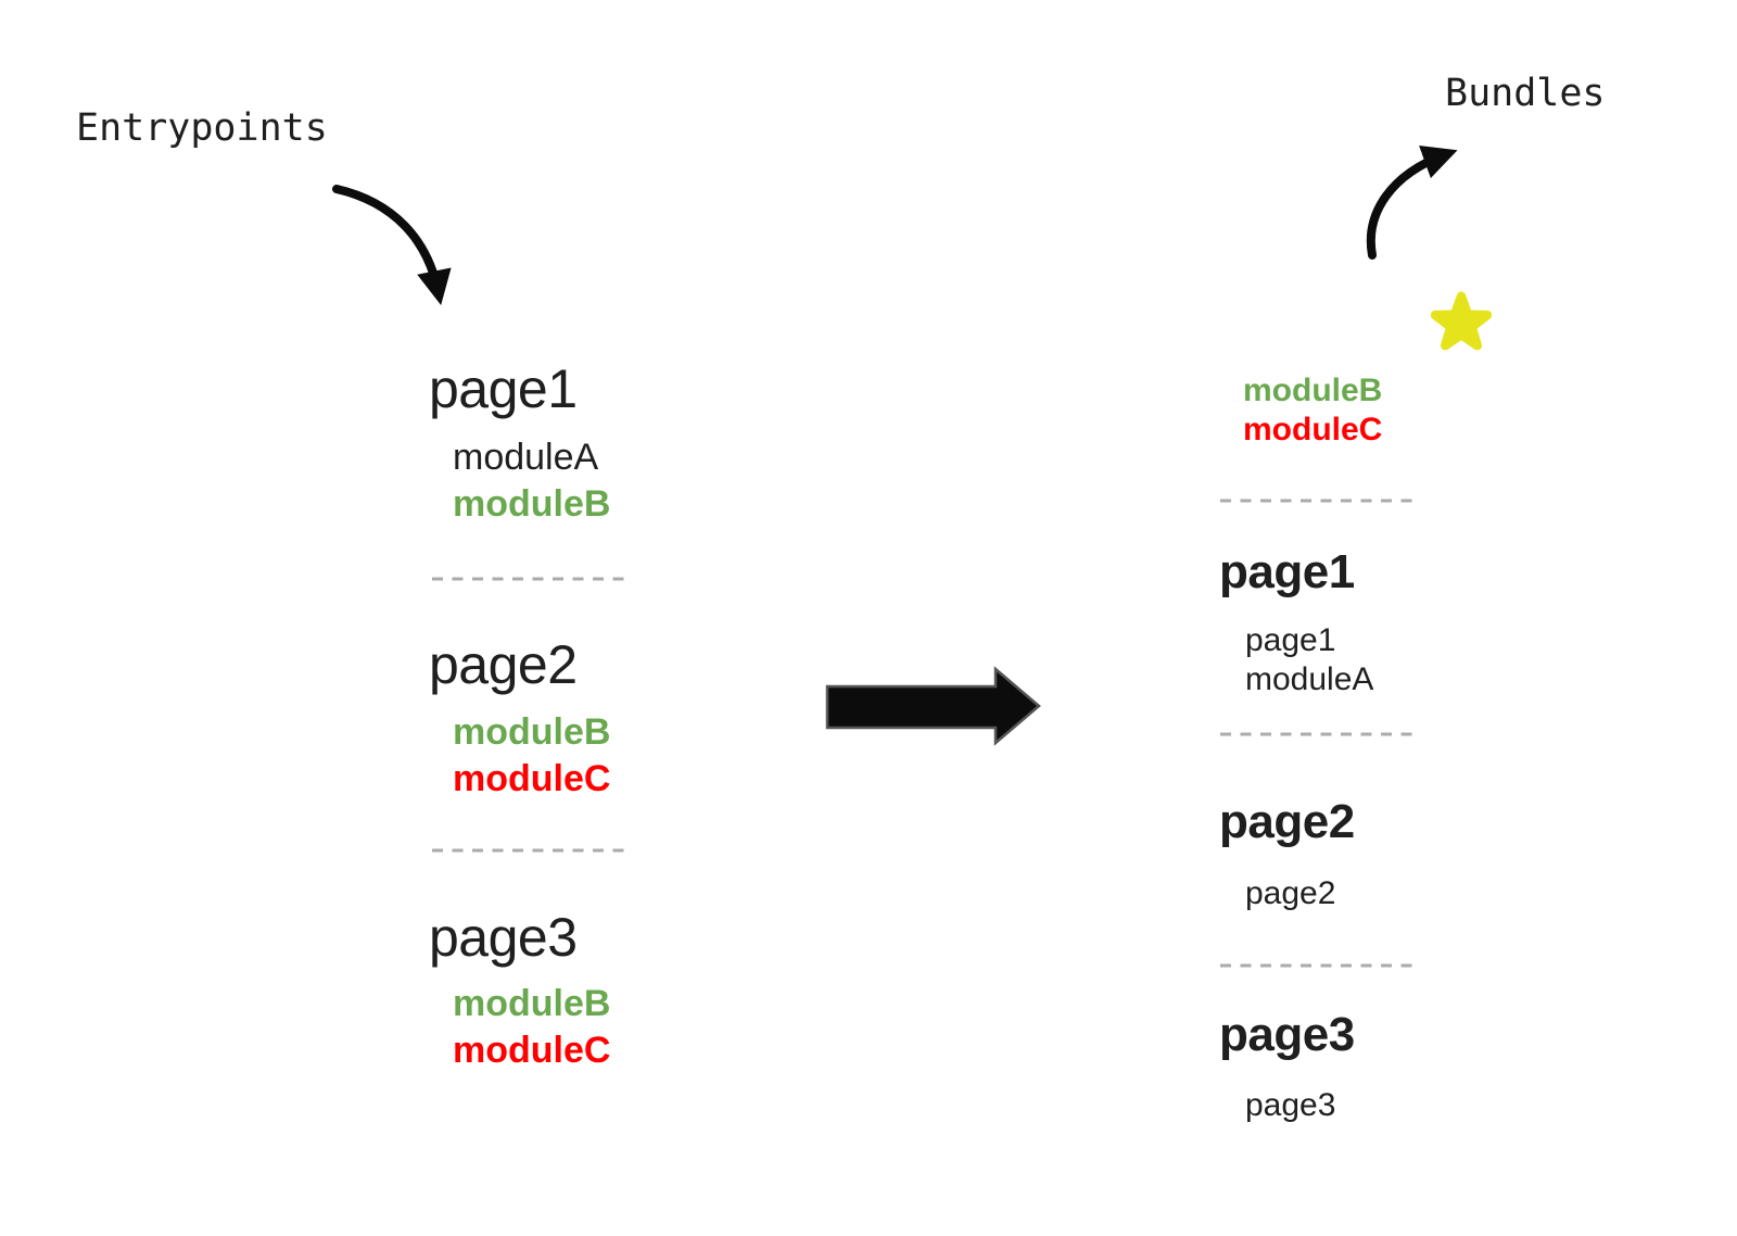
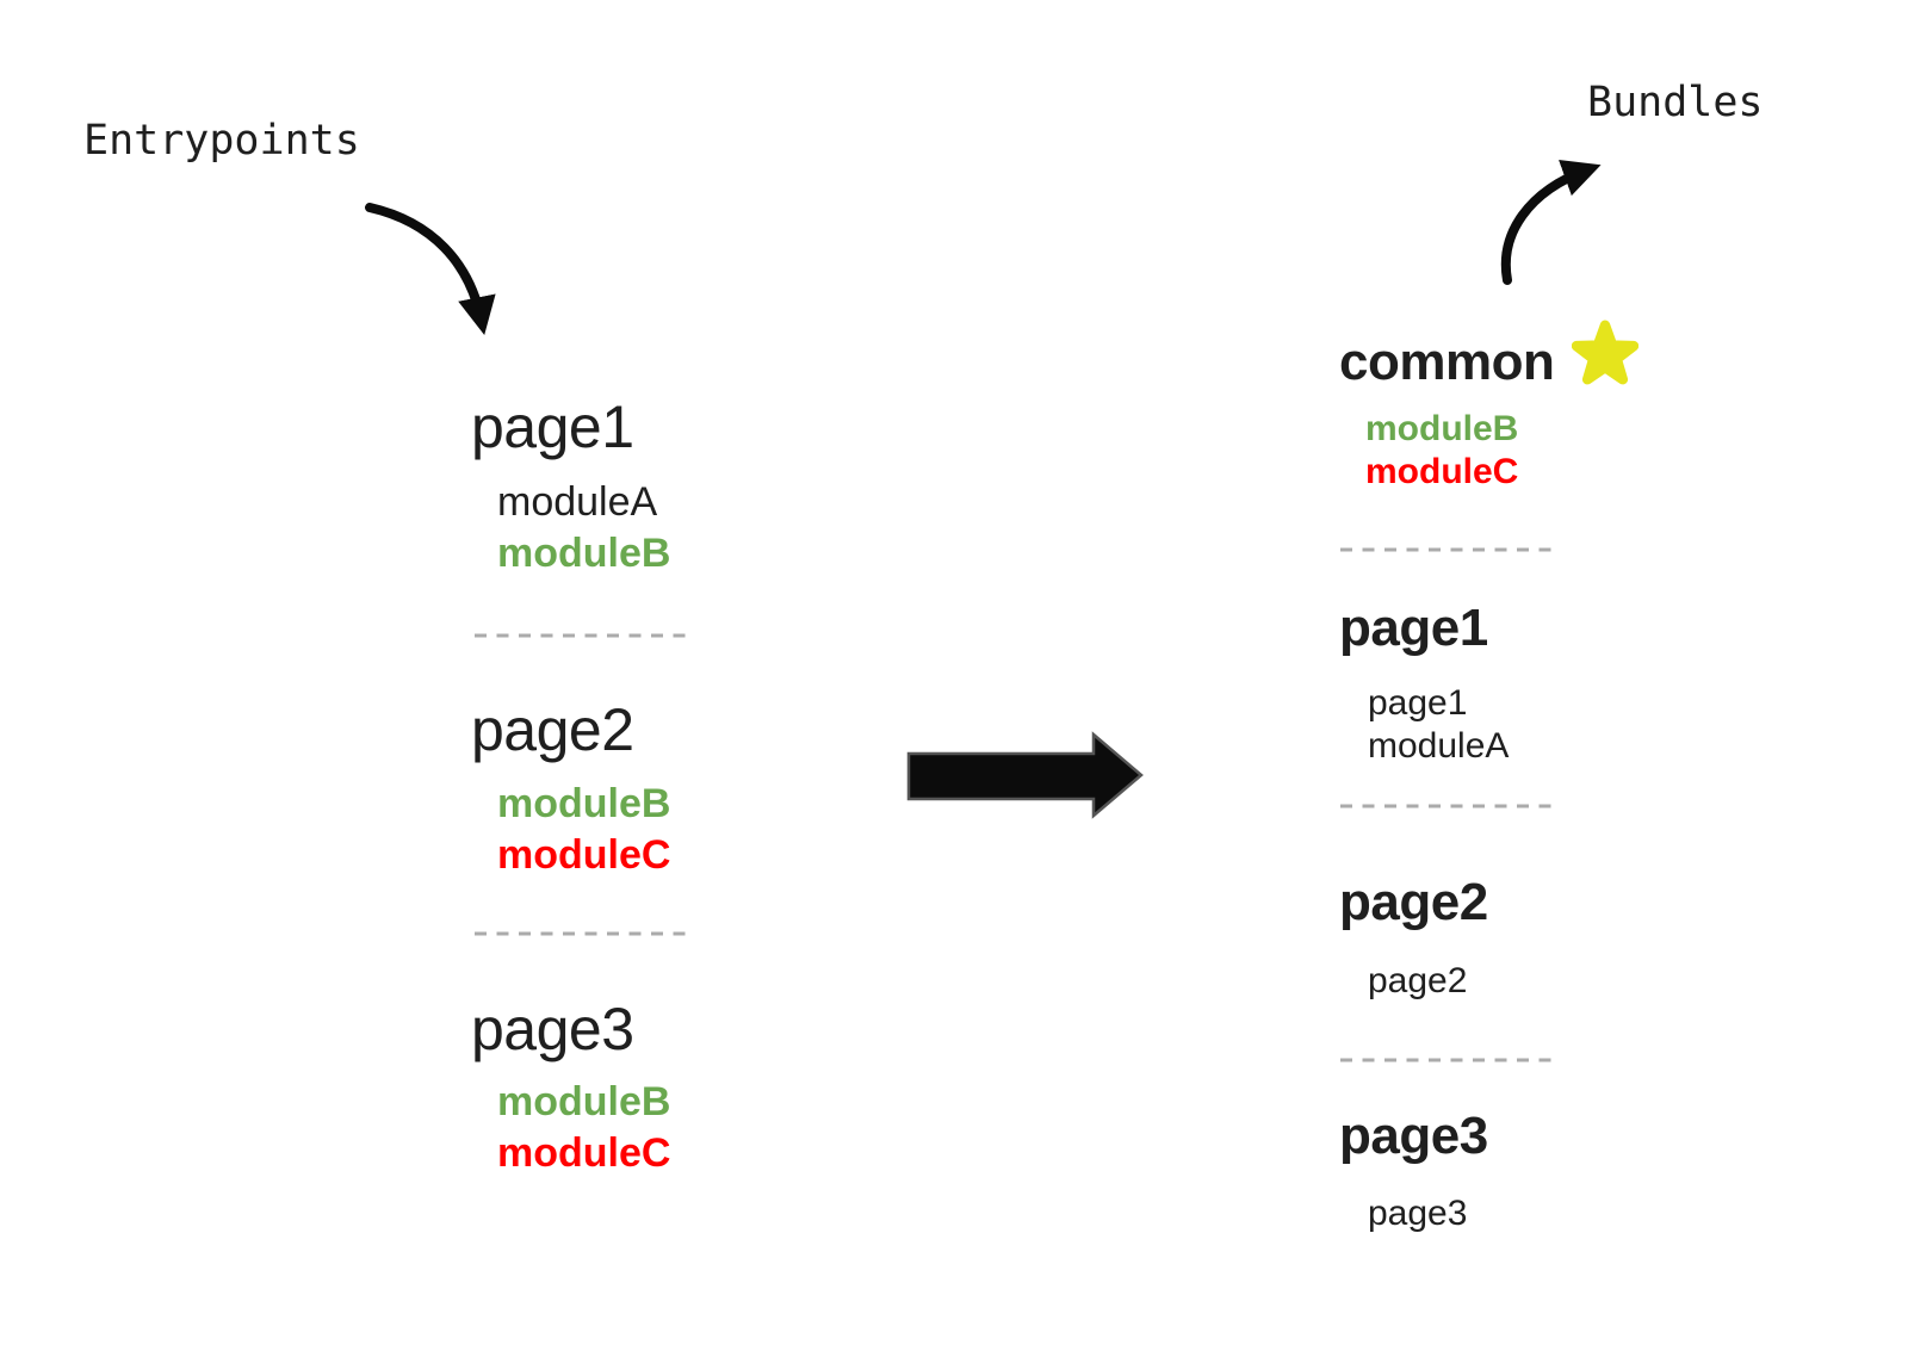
  Entrypoints
  Bundles
  page1
  moduleA
  moduleB
  page2
  moduleB
  moduleC
  page3
  moduleB
  moduleC
+ common
  moduleB
  moduleC
  page1
  page1
  moduleA
  page2
  page2
  page3
  page3
